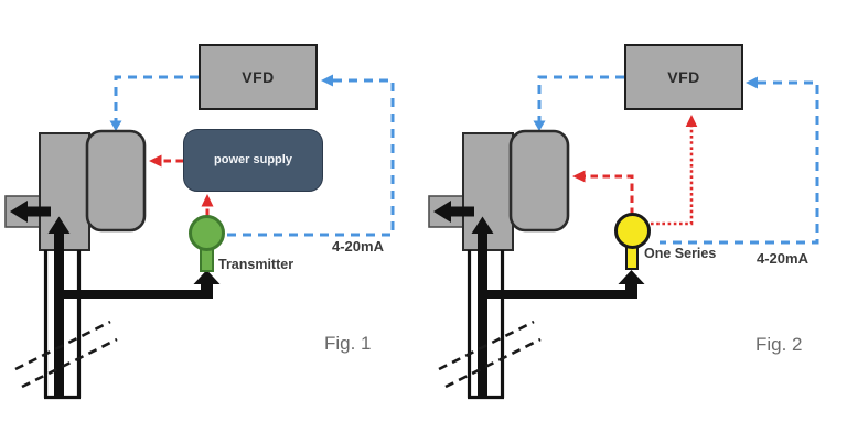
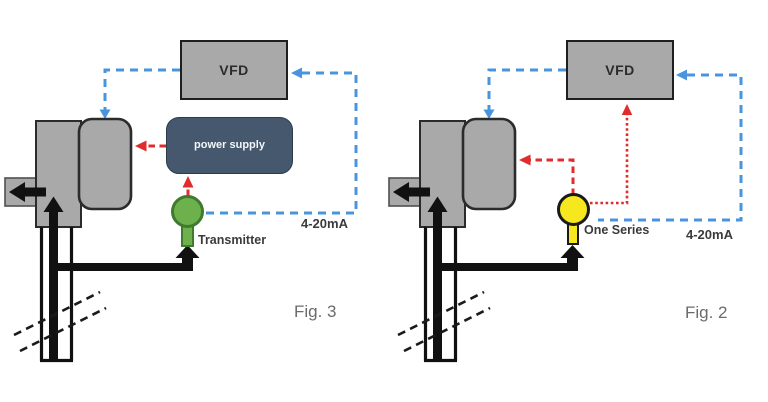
  VFD
  power supply
  Transmitter
  4-20mA
- Fig. 1
+ Fig. 3
  VFD
  One Series
  4-20mA
  Fig. 2
